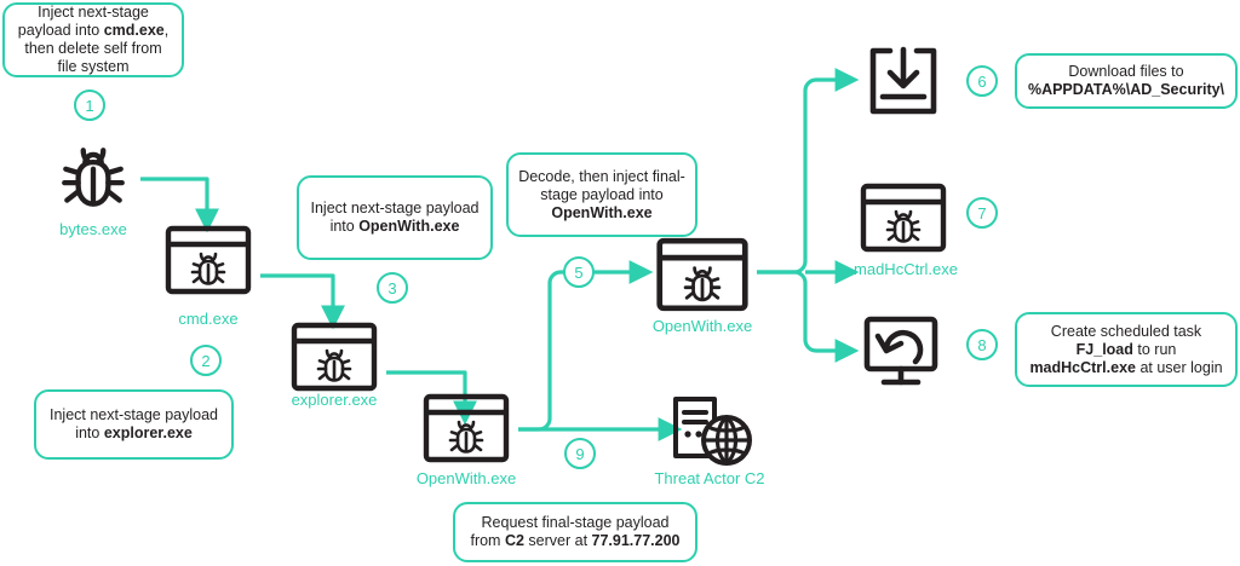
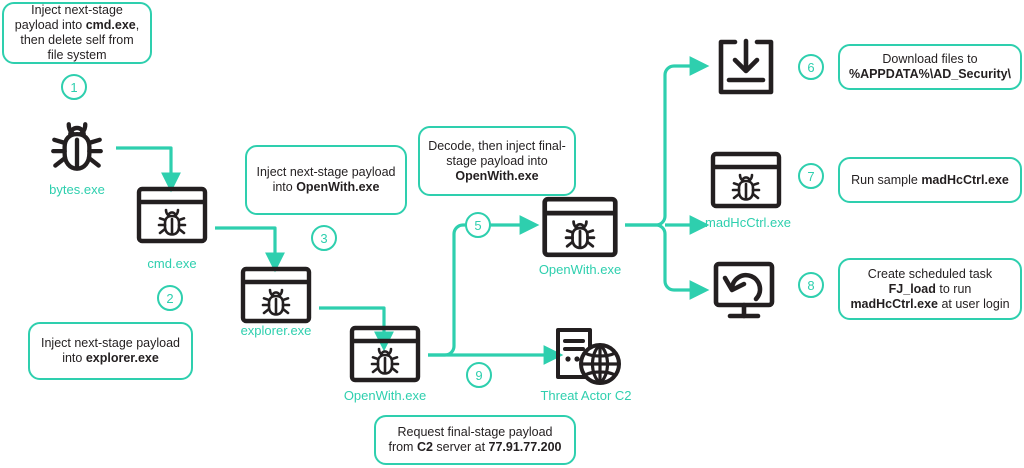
  bytes.exe
  cmd.exe
  explorer.exe
  OpenWith.exe
  OpenWith.exe
  Threat Actor C2
  madHcCtrl.exe
  1
  2
  3
  9
  5
  6
  7
  8
  Inject next-stage payload into cmd.exe, then delete self from file system
  Inject next-stage payload into explorer.exe
  Inject next-stage payload into OpenWith.exe
  Request final-stage payload from C2 server at 77.91.77.200
  Decode, then inject final-stage payload into OpenWith.exe
  Download files to %APPDATA%\AD_Security\
+ Run sample madHcCtrl.exe
  Create scheduled task FJ_load to run madHcCtrl.exe at user login
